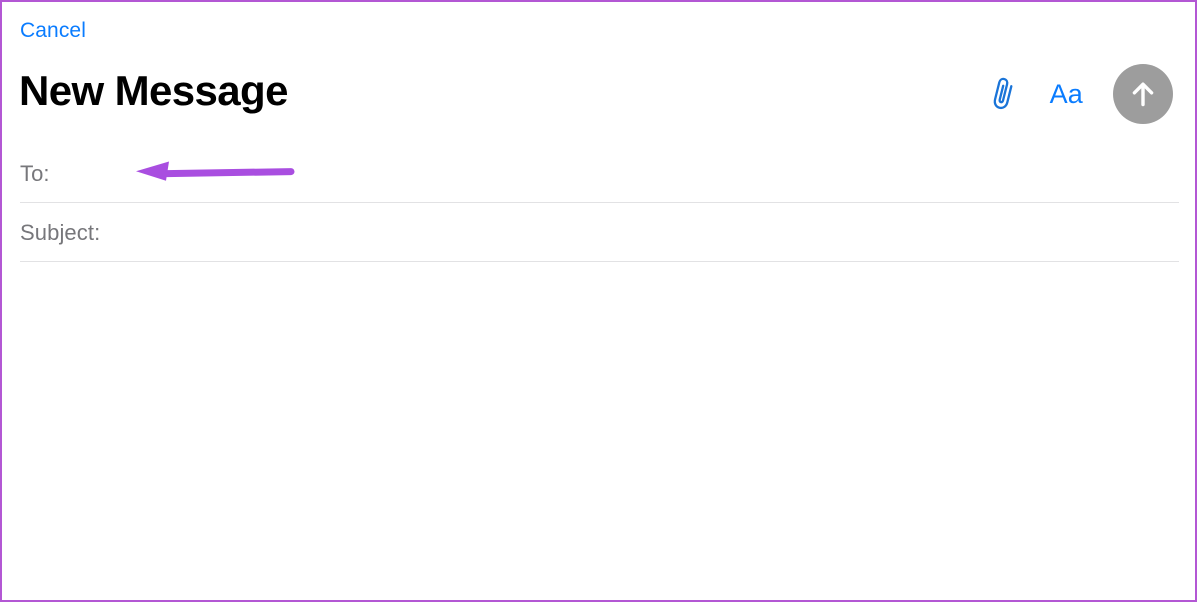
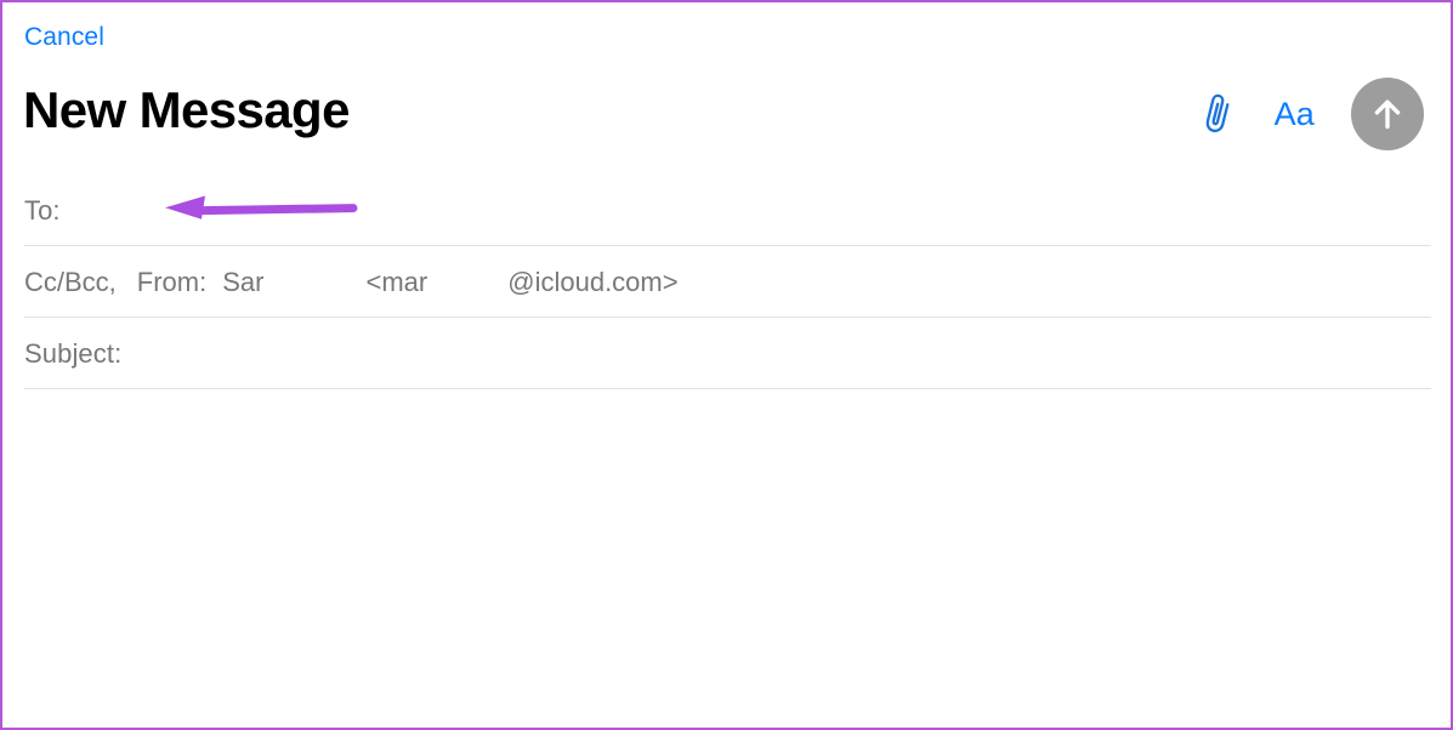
  Cancel
  New Message
  Aa
  To:
+ Cc/Bcc,
+ From:
+ Sar
+ <mar
+ @icloud.com>
  Subject:
